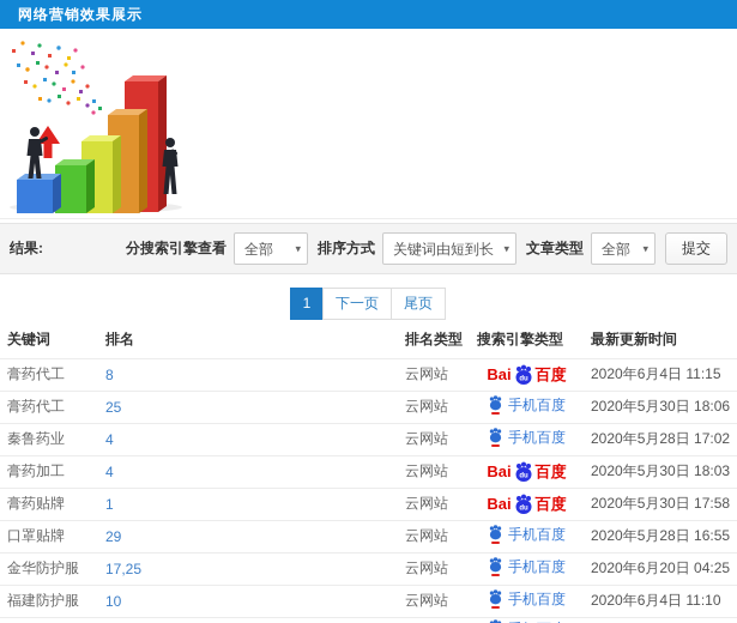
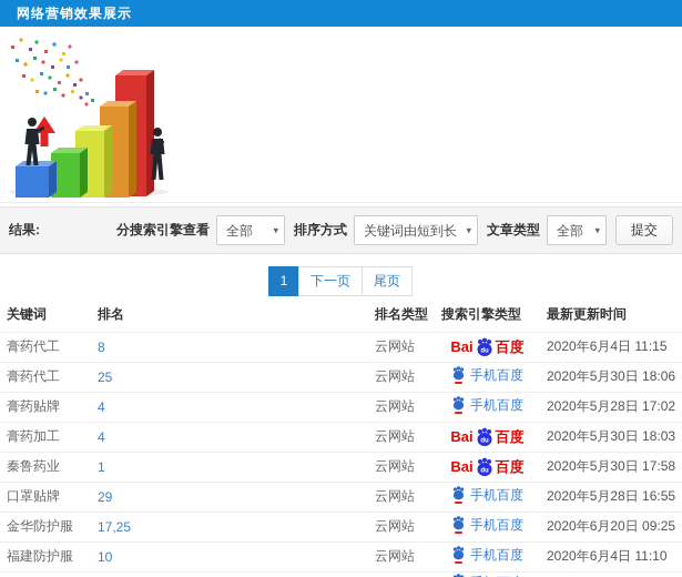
  网络营销效果展示
  结果:
  分搜索引擎查看
  全部
  排序方式
  关键词由短到长
  文章类型
  全部
  提交
  1
  下一页
  尾页
  关键词	排名	排名类型	搜索引擎类型	最新更新时间
  膏药代工	8	云网站	Bai 百度	2020年6月4日 11:15
  膏药代工	25	云网站	手机百度	2020年5月30日 18:06
- 秦鲁药业	4	云网站	手机百度	2020年5月28日 17:02
+ 膏药贴牌	4	云网站	手机百度	2020年5月28日 17:02
  膏药加工	4	云网站	Bai 百度	2020年5月30日 18:03
- 膏药贴牌	1	云网站	Bai 百度	2020年5月30日 17:58
+ 秦鲁药业	1	云网站	Bai 百度	2020年5月30日 17:58
  口罩贴牌	29	云网站	手机百度	2020年5月28日 16:55
- 金华防护服	17,25	云网站	手机百度	2020年6月20日 04:25
+ 金华防护服	17,25	云网站	手机百度	2020年6月20日 09:25
  福建防护服	10	云网站	手机百度	2020年6月4日 11:10
